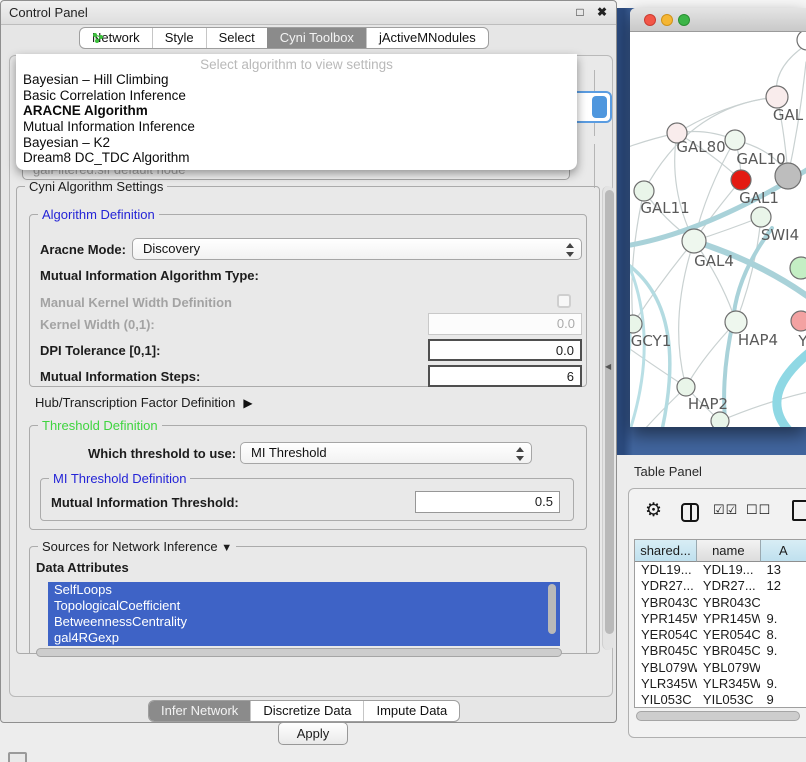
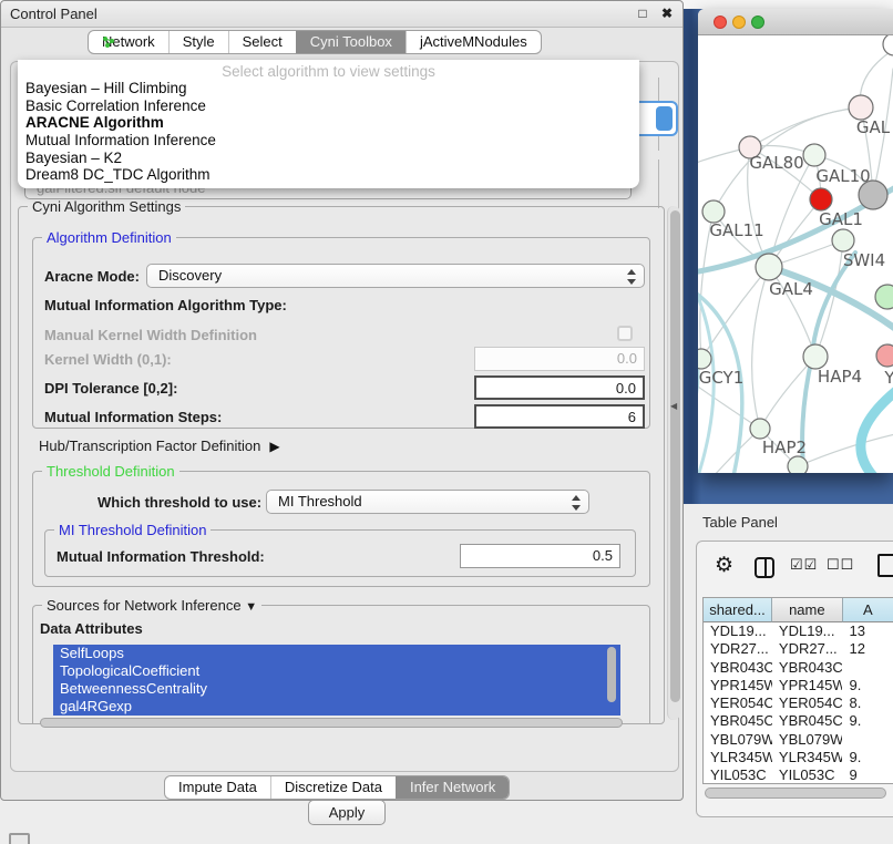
  GAL
  GAL80
  GAL10
  GAL1
  GAL11
  SWI4
  GAL4
  GCY1
  HAP4
  Y
  HAP2
  Table Panel
  ⚙
  ☑☑
  ☐☐
  shared...
  name
  A
  YDL19...
  YDL19...
  13
  YDR27...
  YDR27...
  12
  YBR043C
  YBR043C
  YPR145W
  YPR145W
  9.
  YER054C
  YER054C
  8.
  YBR045C
  YBR045C
  9.
  YBL079W
  YBL079W
  YLR345W
  YLR345W
  9.
  YIL053C
  YIL053C
  9
  Control Panel
  □
  ✖
  Network
  Style
  Select
  Cyni Toolbox
  jActiveMNodules
  Cyni Algorithm Settings
  Algorithm Definition
  Aracne Mode:
  Discovery
  Mutual Information Algorithm Type:
  Manual Kernel Width Definition
  Kernel Width (0,1):
  0.0
- DPI Tolerance [0,1]:
+ DPI Tolerance [0,2]:
  0.0
  Mutual Information Steps:
  6
  Hub/Transcription Factor Definition ▶
  Threshold Definition
  Which threshold to use:
  MI Threshold
  MI Threshold Definition
  Mutual Information Threshold:
  0.5
  Sources for Network Inference ▼
  Data Attributes
  SelfLoops
  TopologicalCoefficient
  BetweennessCentrality
  gal4RGexp
  Apply
- Infer Network
+ Impute Data
  Discretize Data
- Impute Data
+ Infer Network
  Select algorithm to view settings
  Bayesian – Hill Climbing
  Basic Correlation Inference
  ARACNE Algorithm
  Mutual Information Inference
  Bayesian – K2
  Dream8 DC_TDC Algorithm
  ◀
